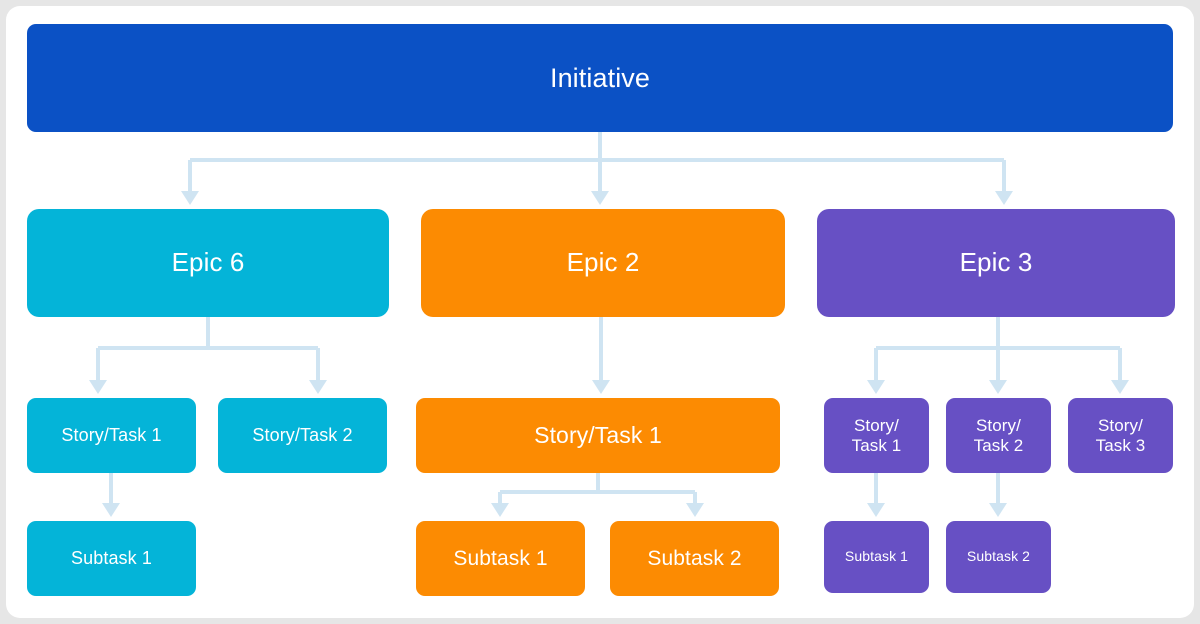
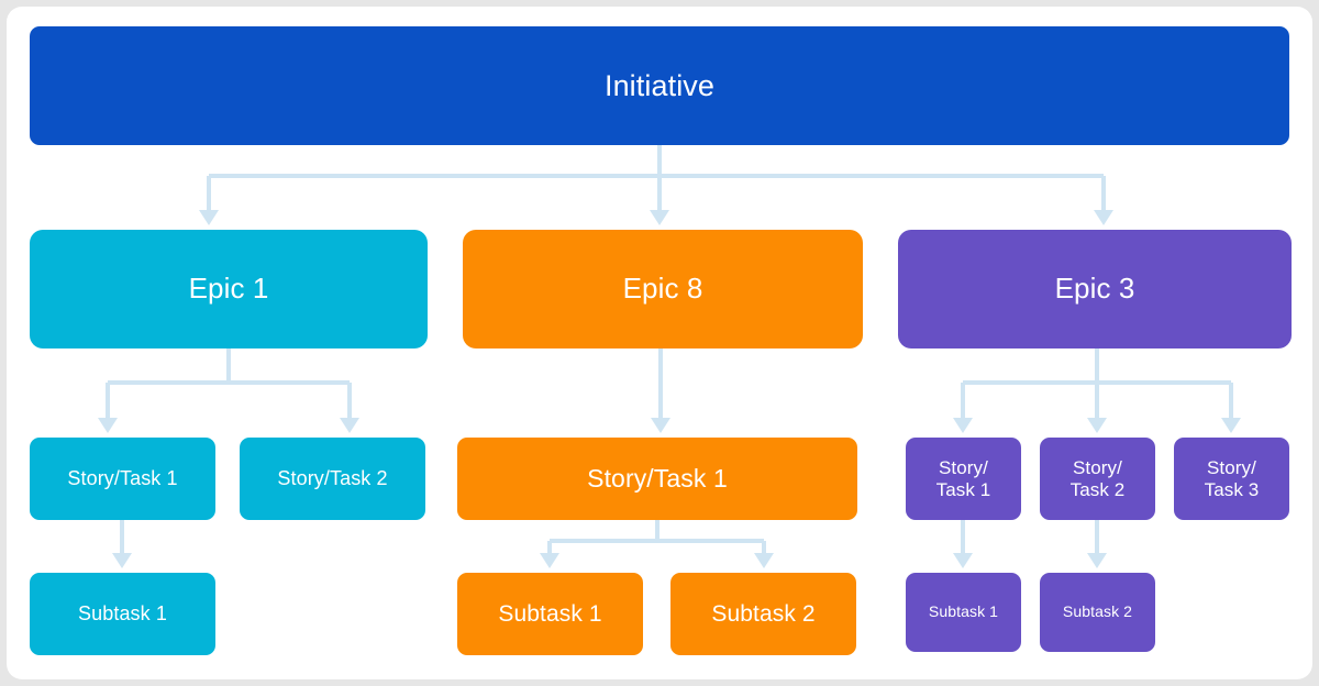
  Initiative
- Epic 6
+ Epic 1
- Epic 2
+ Epic 8
  Epic 3
  Story/Task 1
  Story/Task 2
  Subtask 1
  Story/Task 1
  Subtask 1
  Subtask 2
  Story/
  Task 1
  Story/
  Task 2
  Story/
  Task 3
  Subtask 1
  Subtask 2
